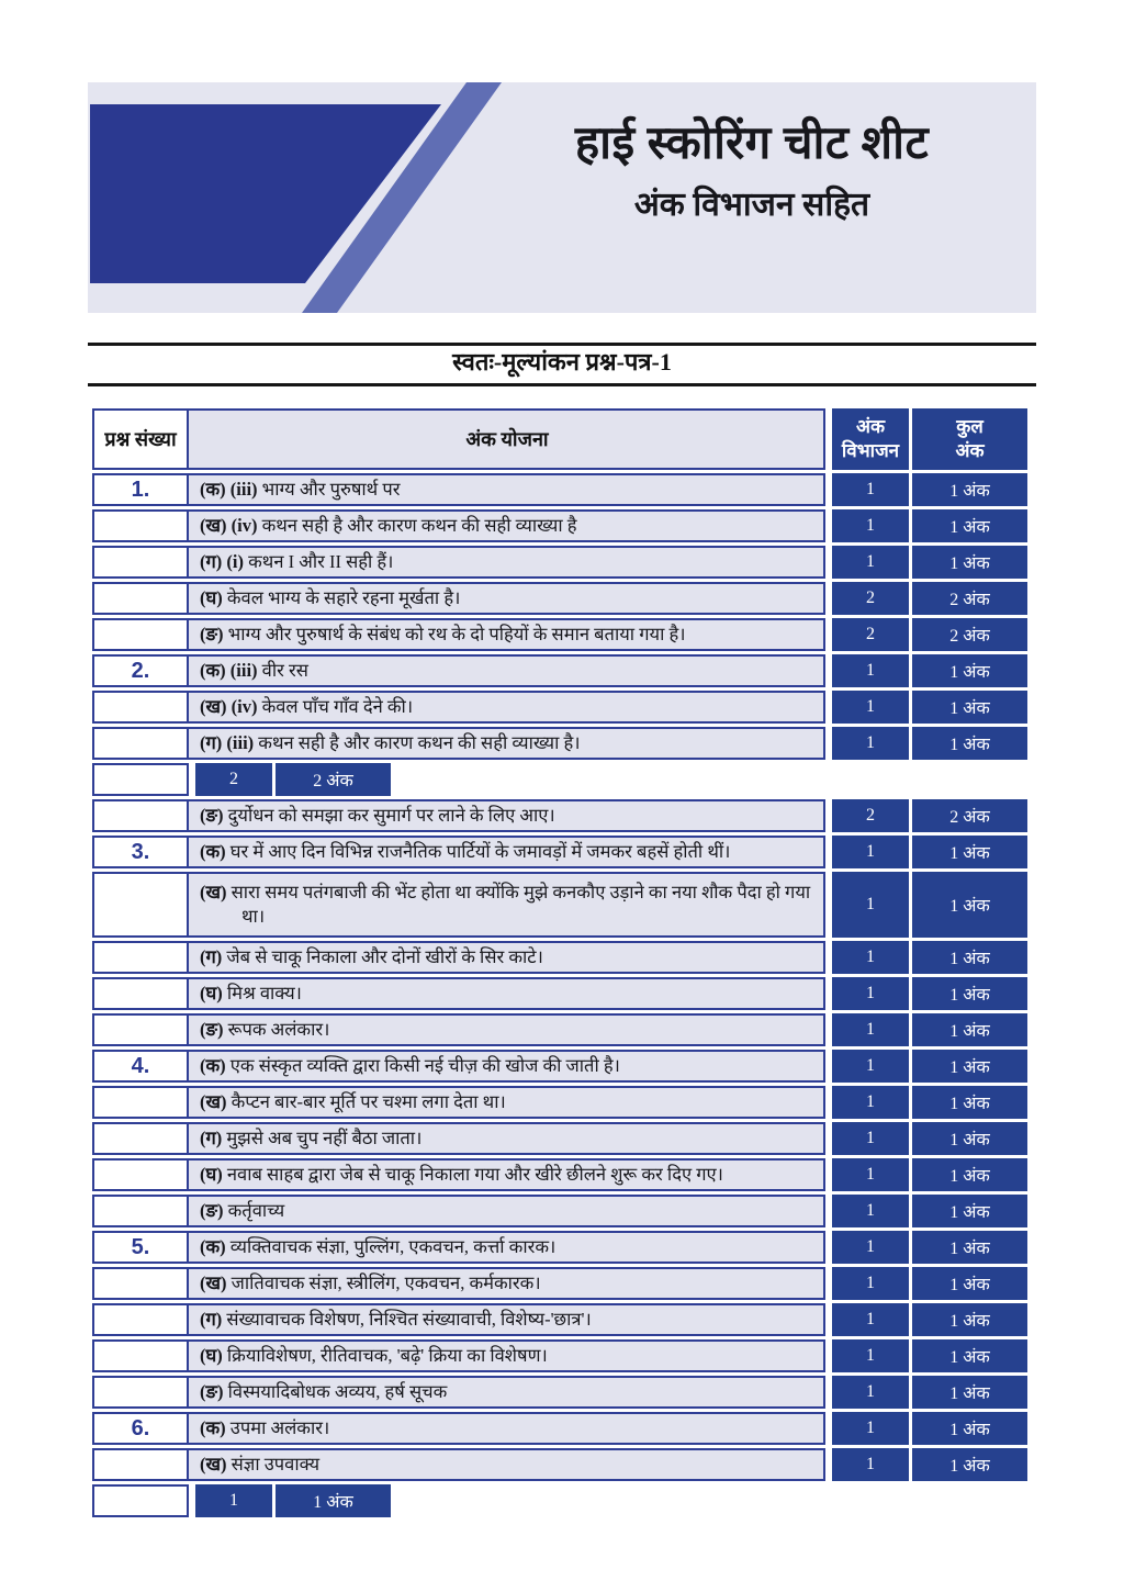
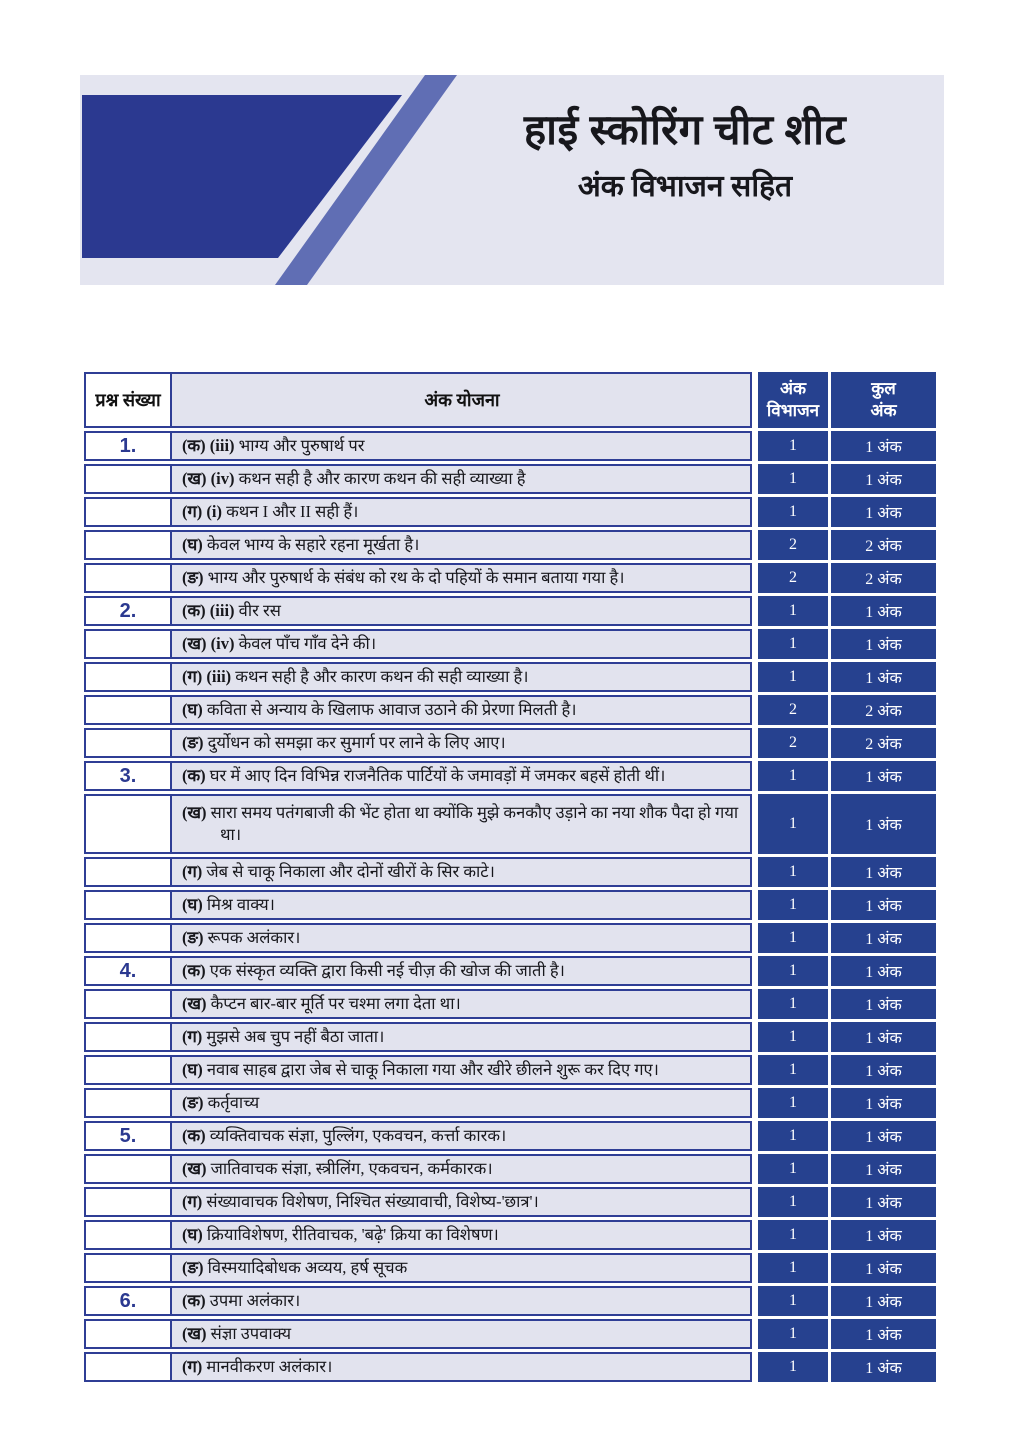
  हाई स्कोरिंग चीट शीट
  अंक विभाजन सहित
- स्वतः-मूल्यांकन प्रश्न-पत्र-1
  प्रश्न संख्या
  अंक योजना
  अंक
  विभाजन
  कुल
  अंक
  1.
  (क) (iii) भाग्य और पुरुषार्थ पर
  1
  1 अंक
  (ख) (iv) कथन सही है और कारण कथन की सही व्याख्या है
  1
  1 अंक
  (ग) (i) कथन I और II सही हैं।
  1
  1 अंक
  (घ) केवल भाग्य के सहारे रहना मूर्खता है।
  2
  2 अंक
  (ङ) भाग्य और पुरुषार्थ के संबंध को रथ के दो पहियों के समान बताया गया है।
  2
  2 अंक
  2.
  (क) (iii) वीर रस
  1
  1 अंक
  (ख) (iv) केवल पाँच गाँव देने की।
  1
  1 अंक
  (ग) (iii) कथन सही है और कारण कथन की सही व्याख्या है।
  1
  1 अंक
+ (घ) कविता से अन्याय के खिलाफ आवाज उठाने की प्रेरणा मिलती है।
  2
  2 अंक
  (ङ) दुर्योधन को समझा कर सुमार्ग पर लाने के लिए आए।
  2
  2 अंक
  3.
  (क) घर में आए दिन विभिन्न राजनैतिक पार्टियों के जमावड़ों में जमकर बहसें होती थीं।
  1
  1 अंक
  (ख) सारा समय पतंगबाजी की भेंट होता था क्योंकि मुझे कनकौए उड़ाने का नया शौक पैदा हो गया था।
  1
  1 अंक
  (ग) जेब से चाकू निकाला और दोनों खीरों के सिर काटे।
  1
  1 अंक
  (घ) मिश्र वाक्य।
  1
  1 अंक
  (ङ) रूपक अलंकार।
  1
  1 अंक
  4.
  (क) एक संस्कृत व्यक्ति द्वारा किसी नई चीज़ की खोज की जाती है।
  1
  1 अंक
  (ख) कैप्टन बार-बार मूर्ति पर चश्मा लगा देता था।
  1
  1 अंक
  (ग) मुझसे अब चुप नहीं बैठा जाता।
  1
  1 अंक
  (घ) नवाब साहब द्वारा जेब से चाकू निकाला गया और खीरे छीलने शुरू कर दिए गए।
  1
  1 अंक
  (ङ) कर्तृवाच्य
  1
  1 अंक
  5.
  (क) व्यक्तिवाचक संज्ञा, पुल्लिंग, एकवचन, कर्त्ता कारक।
  1
  1 अंक
  (ख) जातिवाचक संज्ञा, स्त्रीलिंग, एकवचन, कर्मकारक।
  1
  1 अंक
  (ग) संख्यावाचक विशेषण, निश्चित संख्यावाची, विशेष्य-'छात्र'।
  1
  1 अंक
  (घ) क्रियाविशेषण, रीतिवाचक, 'बढ़े' क्रिया का विशेषण।
  1
  1 अंक
  (ङ) विस्मयादिबोधक अव्यय, हर्ष सूचक
  1
  1 अंक
  6.
  (क) उपमा अलंकार।
  1
  1 अंक
  (ख) संज्ञा उपवाक्य
  1
  1 अंक
+ (ग) मानवीकरण अलंकार।
  1
  1 अंक
